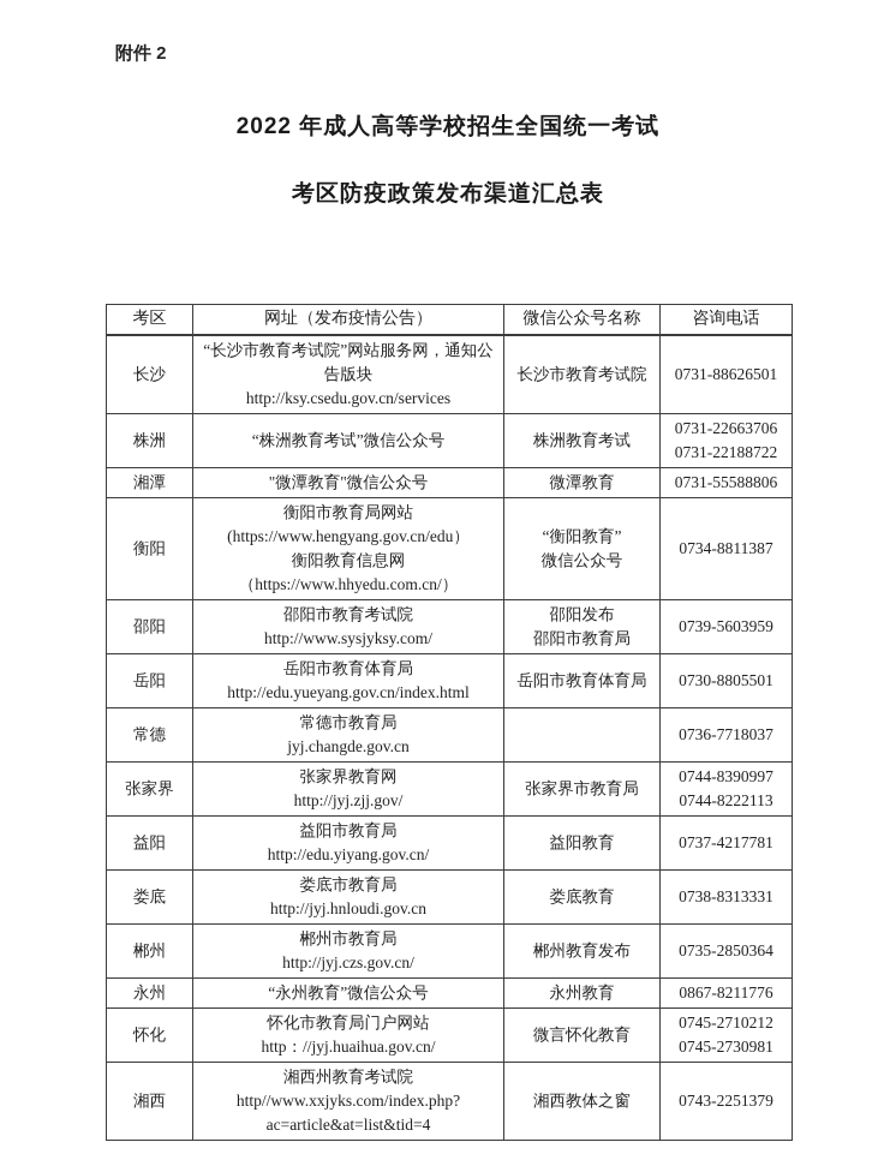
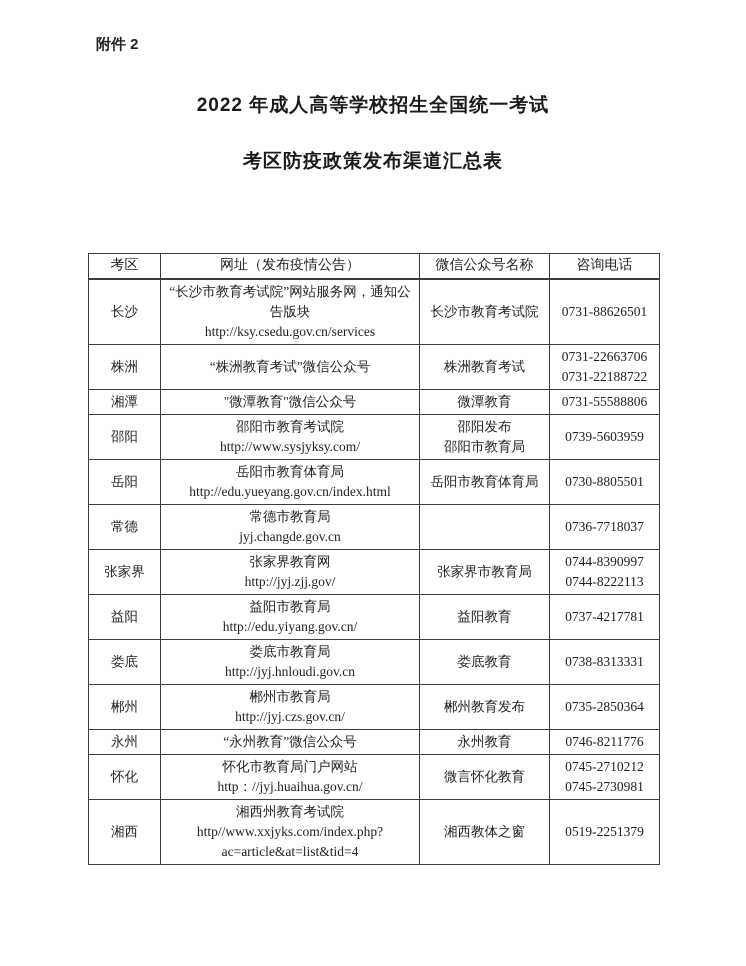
  附件 2
  2022 年成人高等学校招生全国统一考试
  考区防疫政策发布渠道汇总表
  考区	网址（发布疫情公告）	微信公众号名称	咨询电话
  长沙	“长沙市教育考试院”网站服务网，通知公告版块 http://ksy.csedu.gov.cn/services	长沙市教育考试院	0731-88626501
  株洲	“株洲教育考试”微信公众号	株洲教育考试	0731-22663706 0731-22188722
  湘潭	"微潭教育"微信公众号	微潭教育	0731-55588806
- 衡阳	衡阳市教育局网站 (https://www.hengyang.gov.cn/edu） 衡阳教育信息网 （https://www.hhyedu.com.cn/）	“衡阳教育” 微信公众号	0734-8811387
  邵阳	邵阳市教育考试院 http://www.sysjyksy.com/	邵阳发布 邵阳市教育局	0739-5603959
  岳阳	岳阳市教育体育局 http://edu.yueyang.gov.cn/index.html	岳阳市教育体育局	0730-8805501
  常德	常德市教育局 jyj.changde.gov.cn		0736-7718037
  张家界	张家界教育网 http://jyj.zjj.gov/	张家界市教育局	0744-8390997 0744-8222113
  益阳	益阳市教育局 http://edu.yiyang.gov.cn/	益阳教育	0737-4217781
  娄底	娄底市教育局 http://jyj.hnloudi.gov.cn	娄底教育	0738-8313331
  郴州	郴州市教育局 http://jyj.czs.gov.cn/	郴州教育发布	0735-2850364
- 永州	“永州教育”微信公众号	永州教育	0867-8211776
+ 永州	“永州教育”微信公众号	永州教育	0746-8211776
  怀化	怀化市教育局门户网站 http：//jyj.huaihua.gov.cn/	微言怀化教育	0745-2710212 0745-2730981
- 湘西	湘西州教育考试院 http//www.xxjyks.com/index.php?ac=article&at=list&tid=4	湘西教体之窗	0743-2251379
+ 湘西	湘西州教育考试院 http//www.xxjyks.com/index.php?ac=article&at=list&tid=4	湘西教体之窗	0519-2251379
